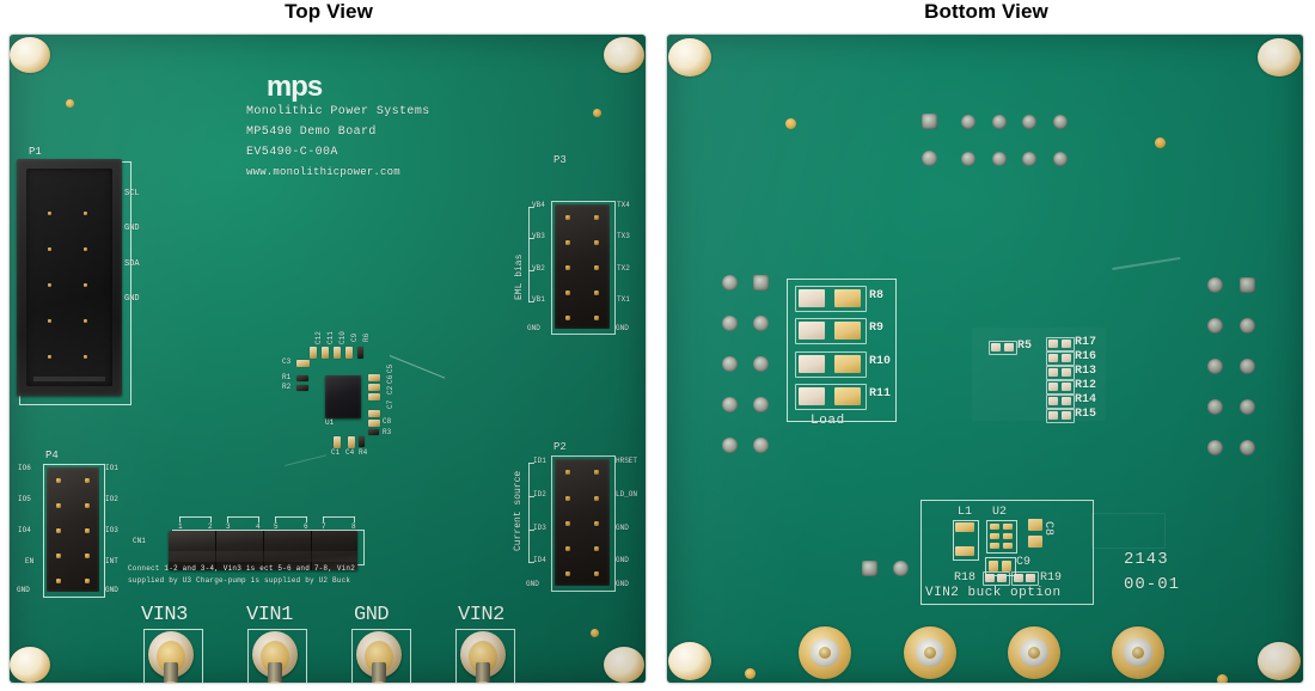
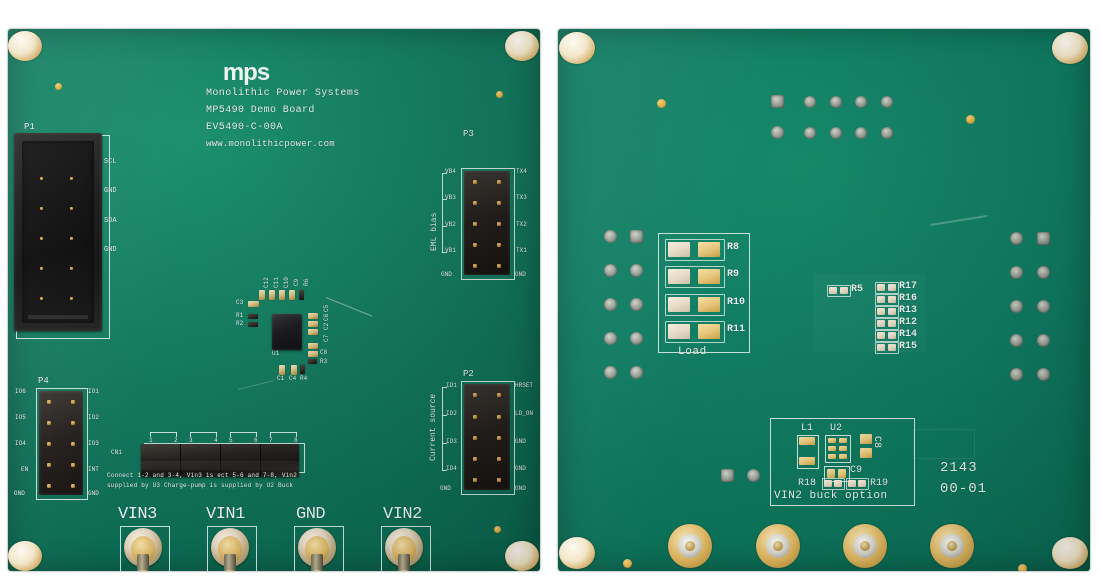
- Top View
- Bottom View
